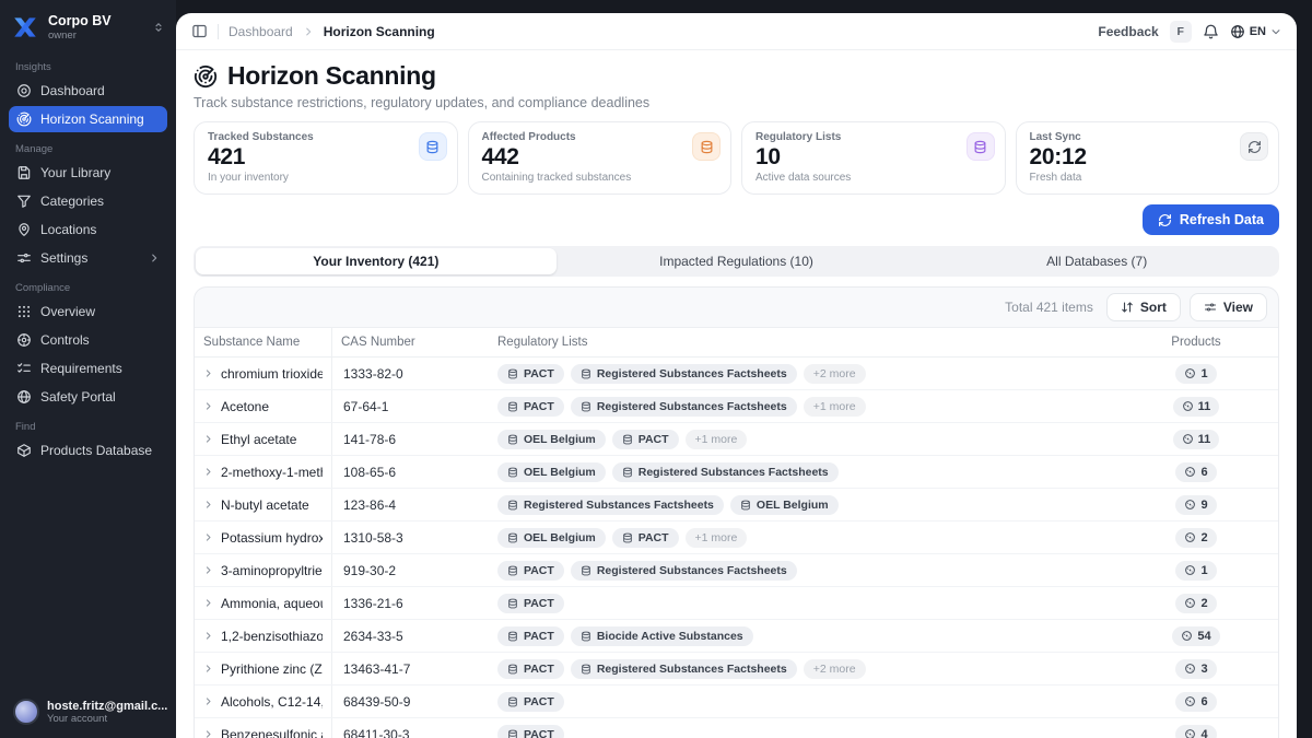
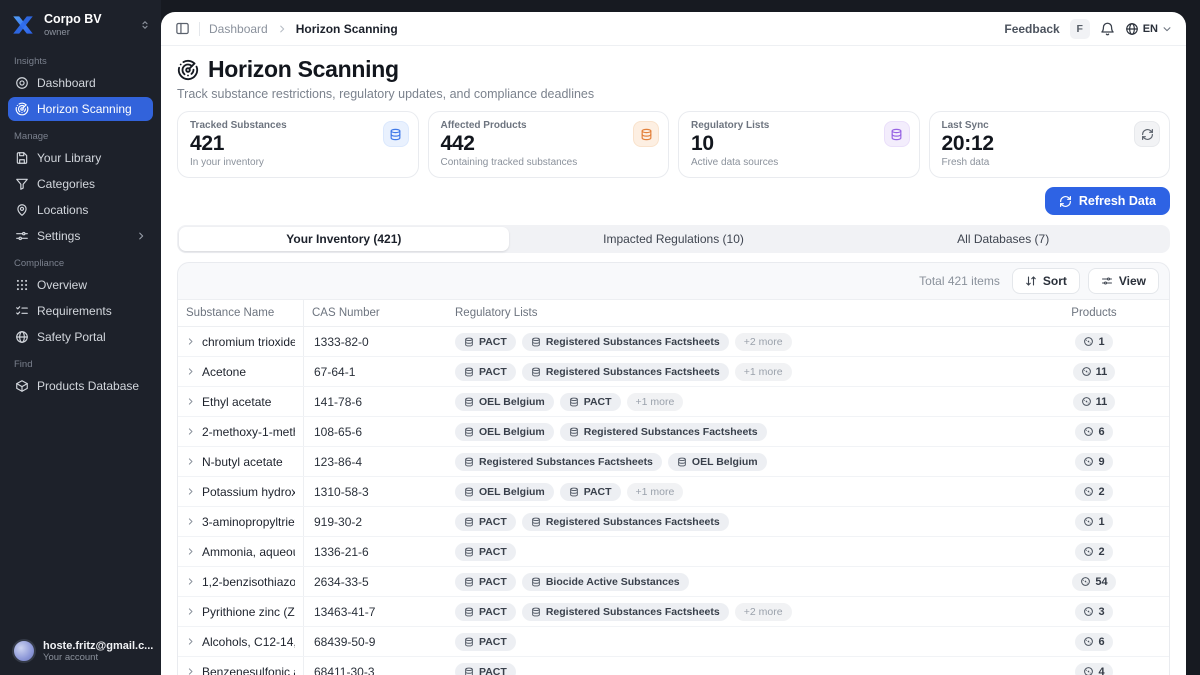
  Corpo BV
  owner
  Insights
  Dashboard
  Horizon Scanning
  Manage
  Your Library
  Categories
  Locations
  Settings
  Compliance
  Overview
- Controls
  Requirements
  Safety Portal
  Find
  Products Database
  hoste.fritz@gmail.c...
  Your account
  Dashboard
  Horizon Scanning
  Feedback
  F
  EN
  Horizon Scanning
  Track substance restrictions, regulatory updates, and compliance deadlines
  Tracked Substances
  421
  In your inventory
  Affected Products
  442
  Containing tracked substances
  Regulatory Lists
  10
  Active data sources
  Last Sync
  20:12
  Fresh data
  Refresh Data
  Your Inventory (421)
  Impacted Regulations (10)
  All Databases (7)
  Total 421 items
  Sort
  View
  Substance Name
  CAS Number
  Regulatory Lists
  Products
  chromium trioxide
  1333-82-0
  PACT
  Registered Substances Factsheets
  +2 more
  1
  Acetone
  67-64-1
  PACT
  Registered Substances Factsheets
  +1 more
  11
  Ethyl acetate
  141-78-6
  OEL Belgium
  PACT
  +1 more
  11
  2-methoxy-1-met
  108-65-6
  OEL Belgium
  Registered Substances Factsheets
  6
  N-butyl acetate
  123-86-4
  Registered Substances Factsheets
  OEL Belgium
  9
  Potassium hydrox
  1310-58-3
  OEL Belgium
  PACT
  +1 more
  2
  3-aminopropyltrie
  919-30-2
  PACT
  Registered Substances Factsheets
  1
  1336-21-6
  PACT
  2
  1,2-benzisothiazo
  2634-33-5
  PACT
  Biocide Active Substances
  54
  Pyrithione zinc (Z
  13463-41-7
  PACT
  Registered Substances Factsheets
  +2 more
  3
  Alcohols, C12-14
  68439-50-9
  PACT
  6
  Benzenesulfonic
  68411-30-3
  PACT
  4
